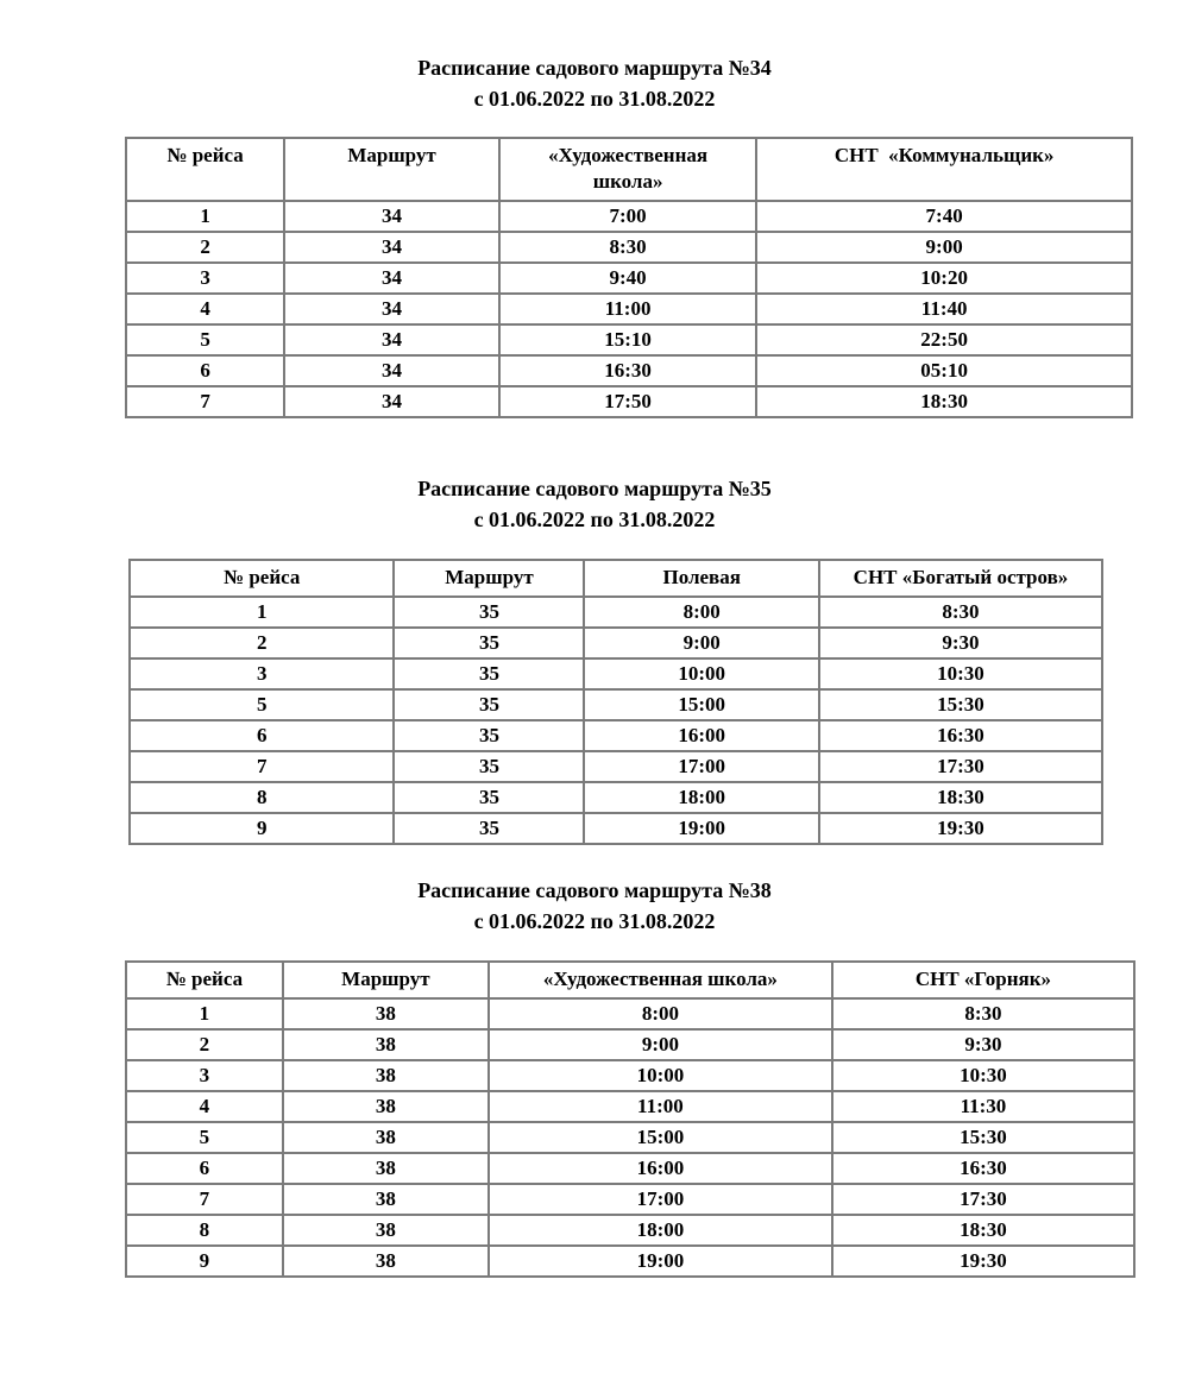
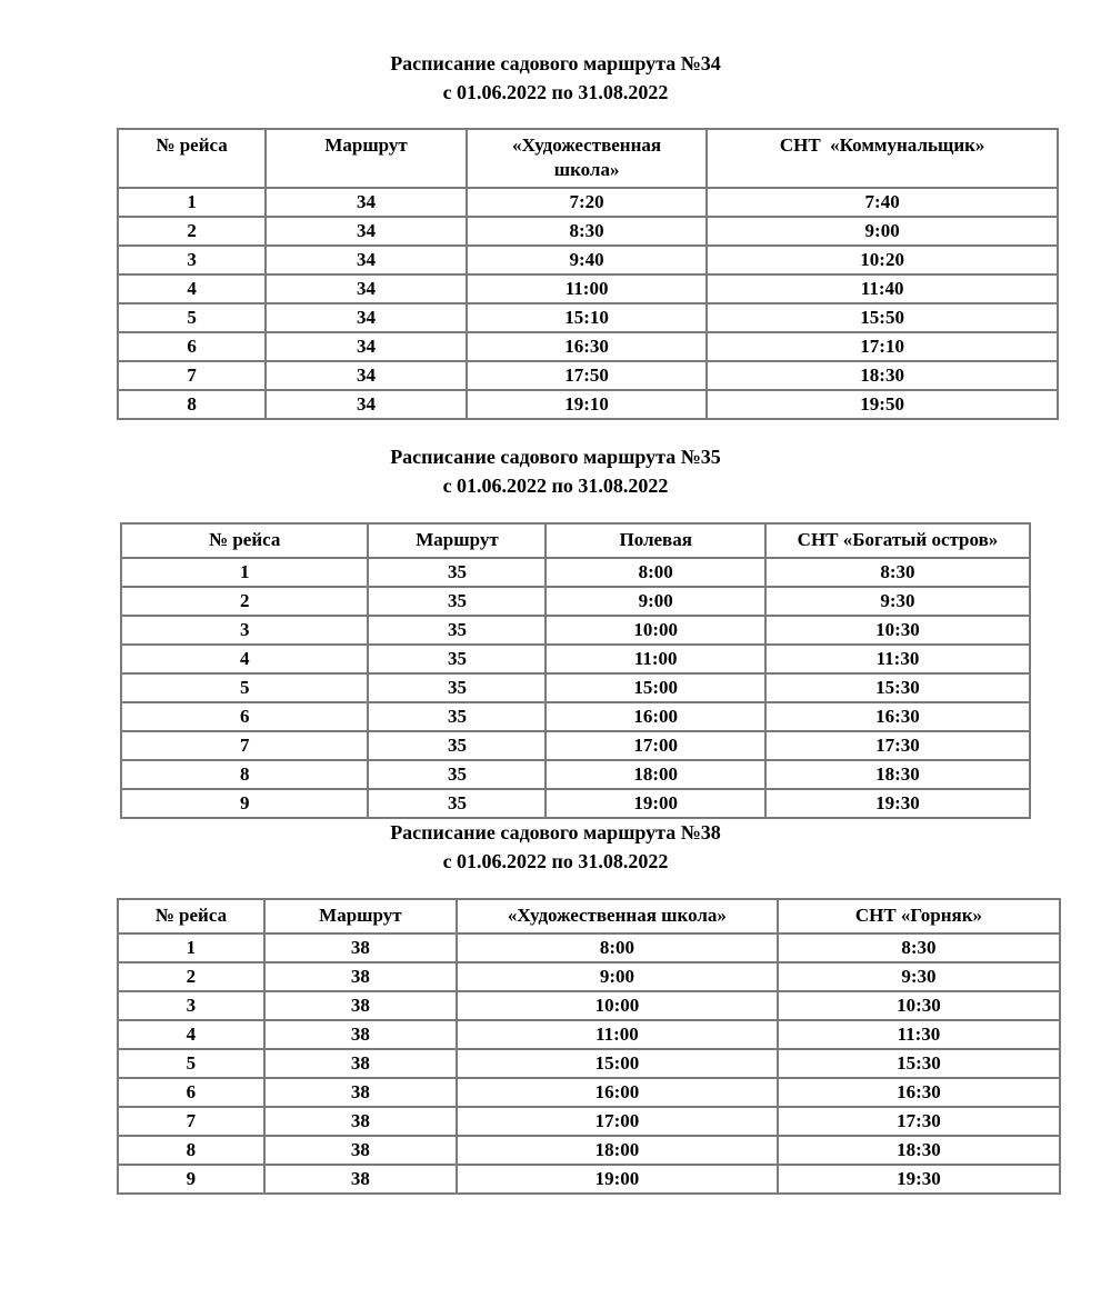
  Расписание садового маршрута №34
  с 01.06.2022 по 31.08.2022
  № рейса	Маршрут	«Художественная школа»	СНТ «Коммунальщик»
- 1	34	7:00	7:40
+ 1	34	7:20	7:40
  2	34	8:30	9:00
  3	34	9:40	10:20
  4	34	11:00	11:40
- 5	34	15:10	22:50
+ 5	34	15:10	15:50
- 6	34	16:30	05:10
+ 6	34	16:30	17:10
  7	34	17:50	18:30
+ 8	34	19:10	19:50
  Расписание садового маршрута №35
  с 01.06.2022 по 31.08.2022
  № рейса	Маршрут	Полевая	СНТ «Богатый остров»
  1	35	8:00	8:30
  2	35	9:00	9:30
  3	35	10:00	10:30
+ 4	35	11:00	11:30
  5	35	15:00	15:30
  6	35	16:00	16:30
  7	35	17:00	17:30
  8	35	18:00	18:30
  9	35	19:00	19:30
  Расписание садового маршрута №38
  с 01.06.2022 по 31.08.2022
  № рейса	Маршрут	«Художественная школа»	СНТ «Горняк»
  1	38	8:00	8:30
  2	38	9:00	9:30
  3	38	10:00	10:30
  4	38	11:00	11:30
  5	38	15:00	15:30
  6	38	16:00	16:30
  7	38	17:00	17:30
  8	38	18:00	18:30
  9	38	19:00	19:30
